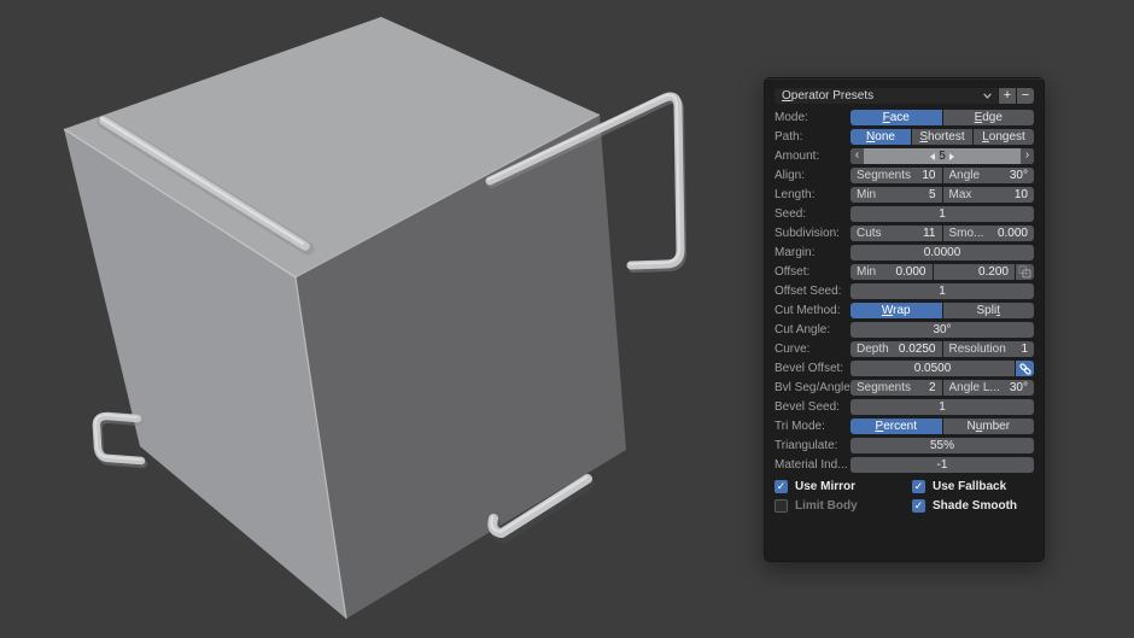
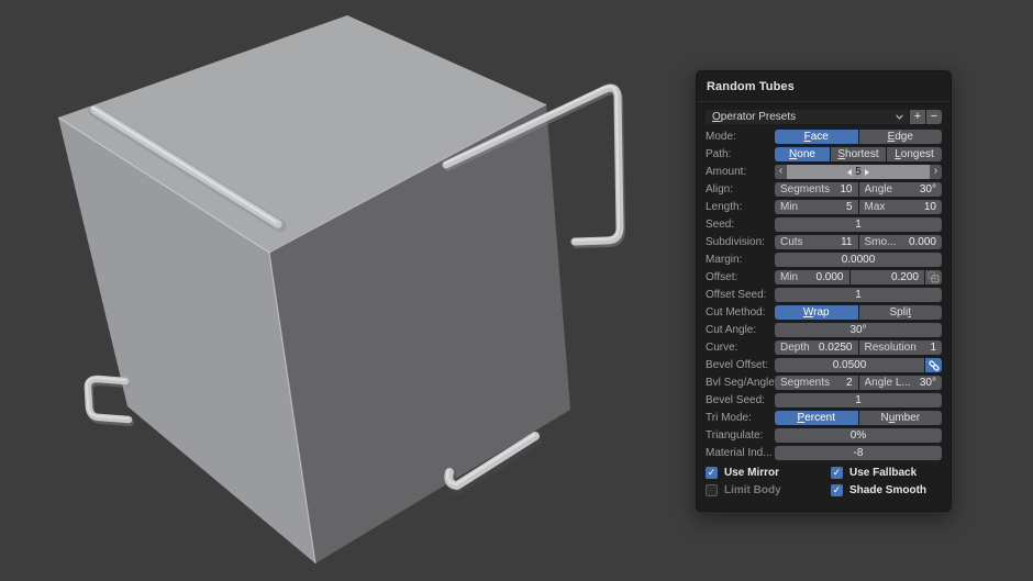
+ Random Tubes
  Operator Presets
  +
  −
  Mode:
  Face
  Edge
  Path:
  None
  Shortest
  Longest
  Amount:
  ‹
  5
  ›
  Align:
  Segments
  10
  Angle
  30°
  Length:
  Min
  5
  Max
  10
  Seed:
  1
  Subdivision:
  Cuts
  11
  Smo...
  0.000
  Margin:
  0.0000
  Offset:
  Min
  0.000
  0.200
  Offset Seed:
  1
  Cut Method:
  Wrap
  Split
  Cut Angle:
  30°
  Curve:
  Depth
  0.0250
  Resolution
  1
  Bevel Offset:
  0.0500
  Bvl Seg/Angle
  Segments
  2
  Angle L...
  30°
  Bevel Seed:
  1
  Tri Mode:
  Percent
  Number
  Triangulate:
- 55%
+ 0%
  Material Ind...
- -1
+ -8
  Use Mirror
  Use Fallback
  Limit Body
  Shade Smooth
